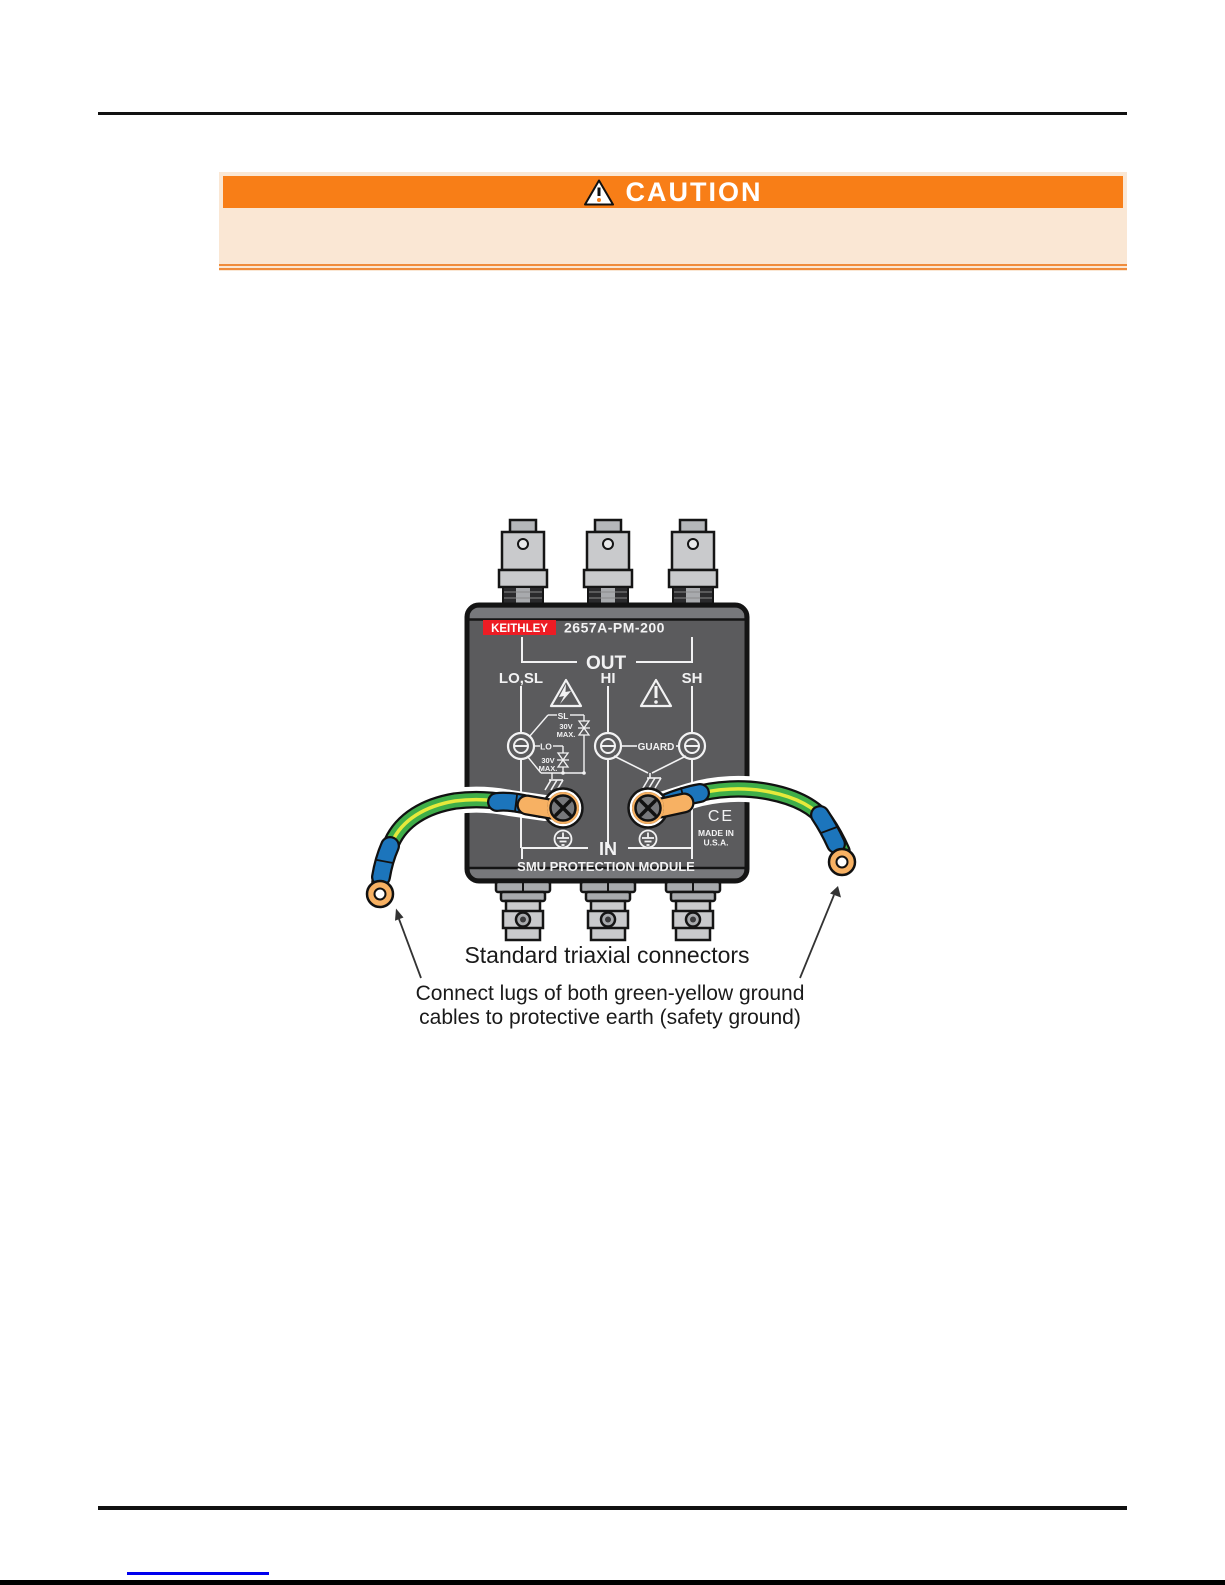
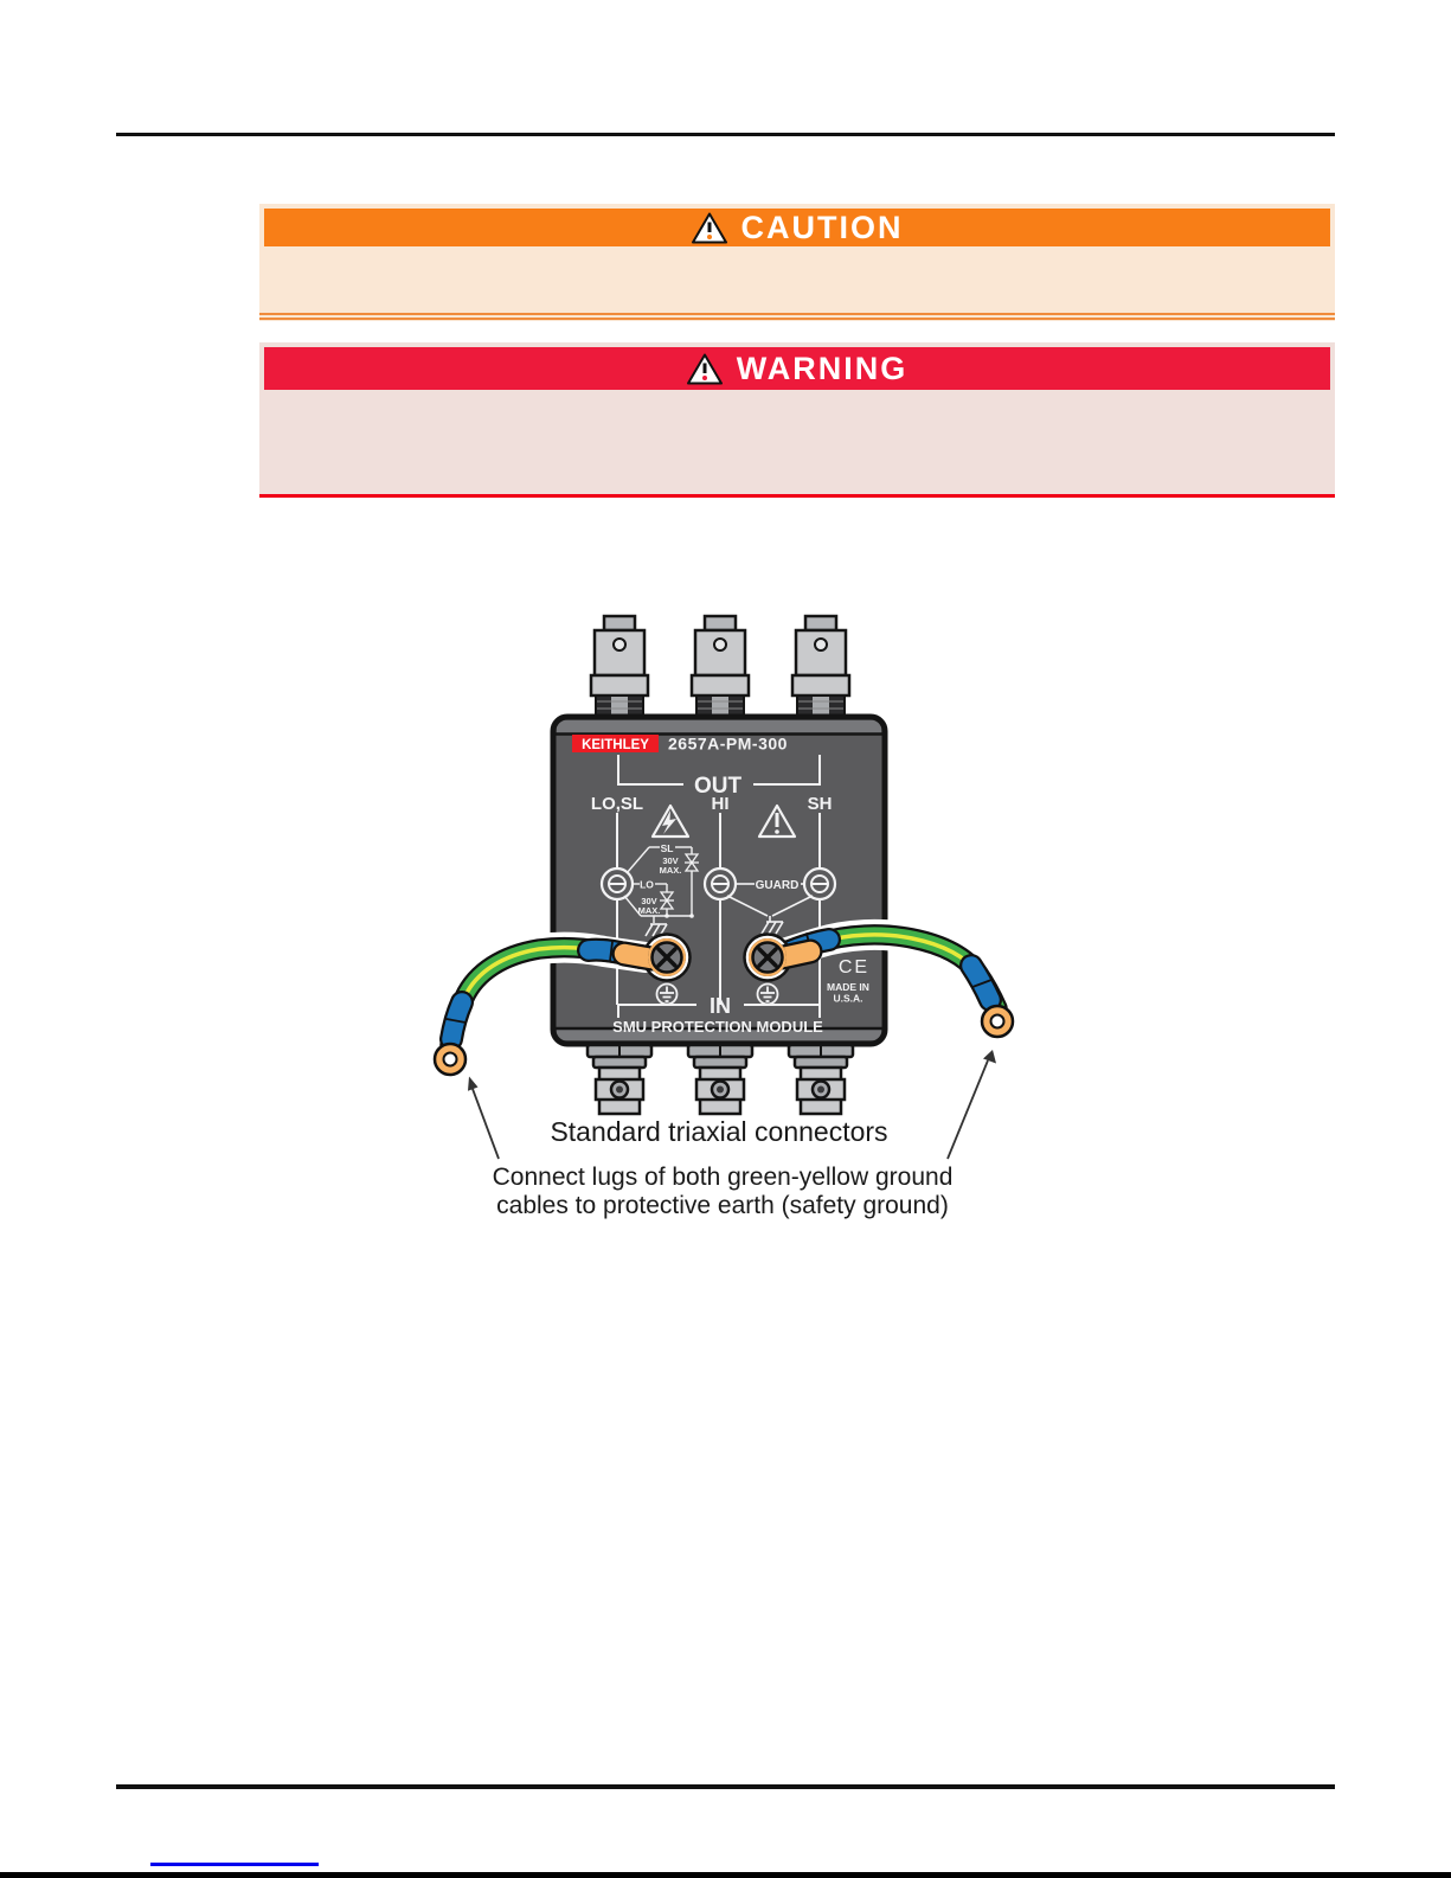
  CAUTION
+ WARNING
  KEITHLEY
- 2657A-PM-200
+ 2657A-PM-300
  OUT
  LO,SL
  HI
  SH
  SL
  LO
  30V
  MAX.
  30V
  MAX.
  GUARD
  IN
  SMU PROTECTION MODULE
  CE
  MADE IN
  U.S.A.
  Standard triaxial connectors
  Connect lugs of both green-yellow ground
  cables to protective earth (safety ground)
